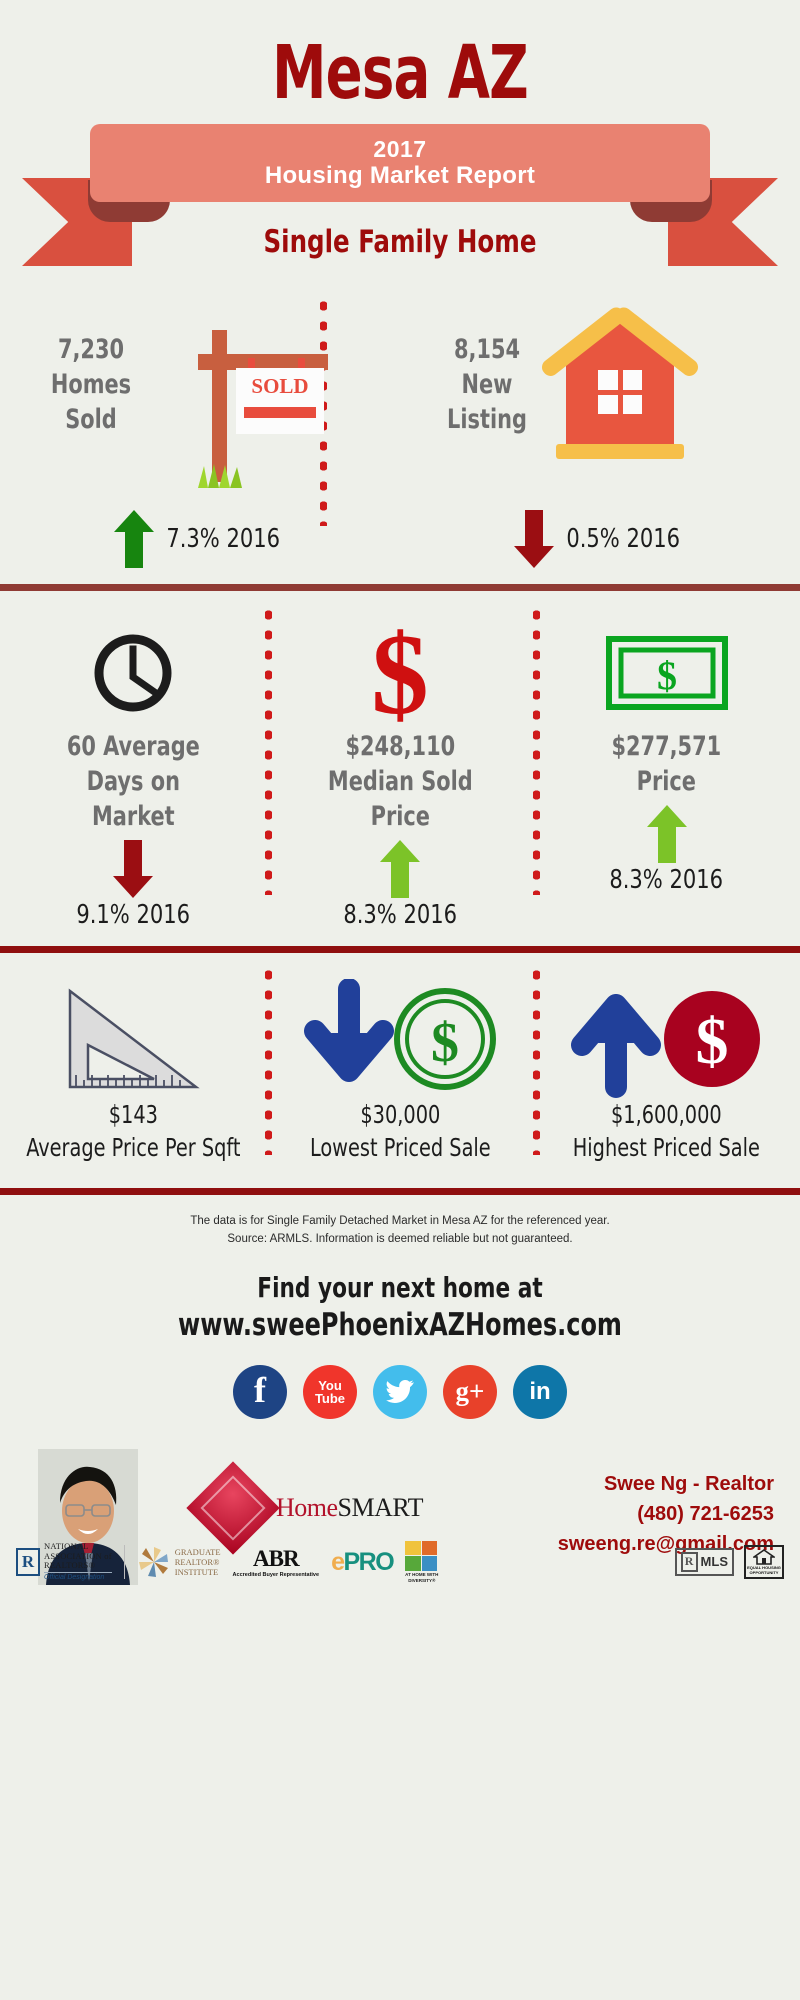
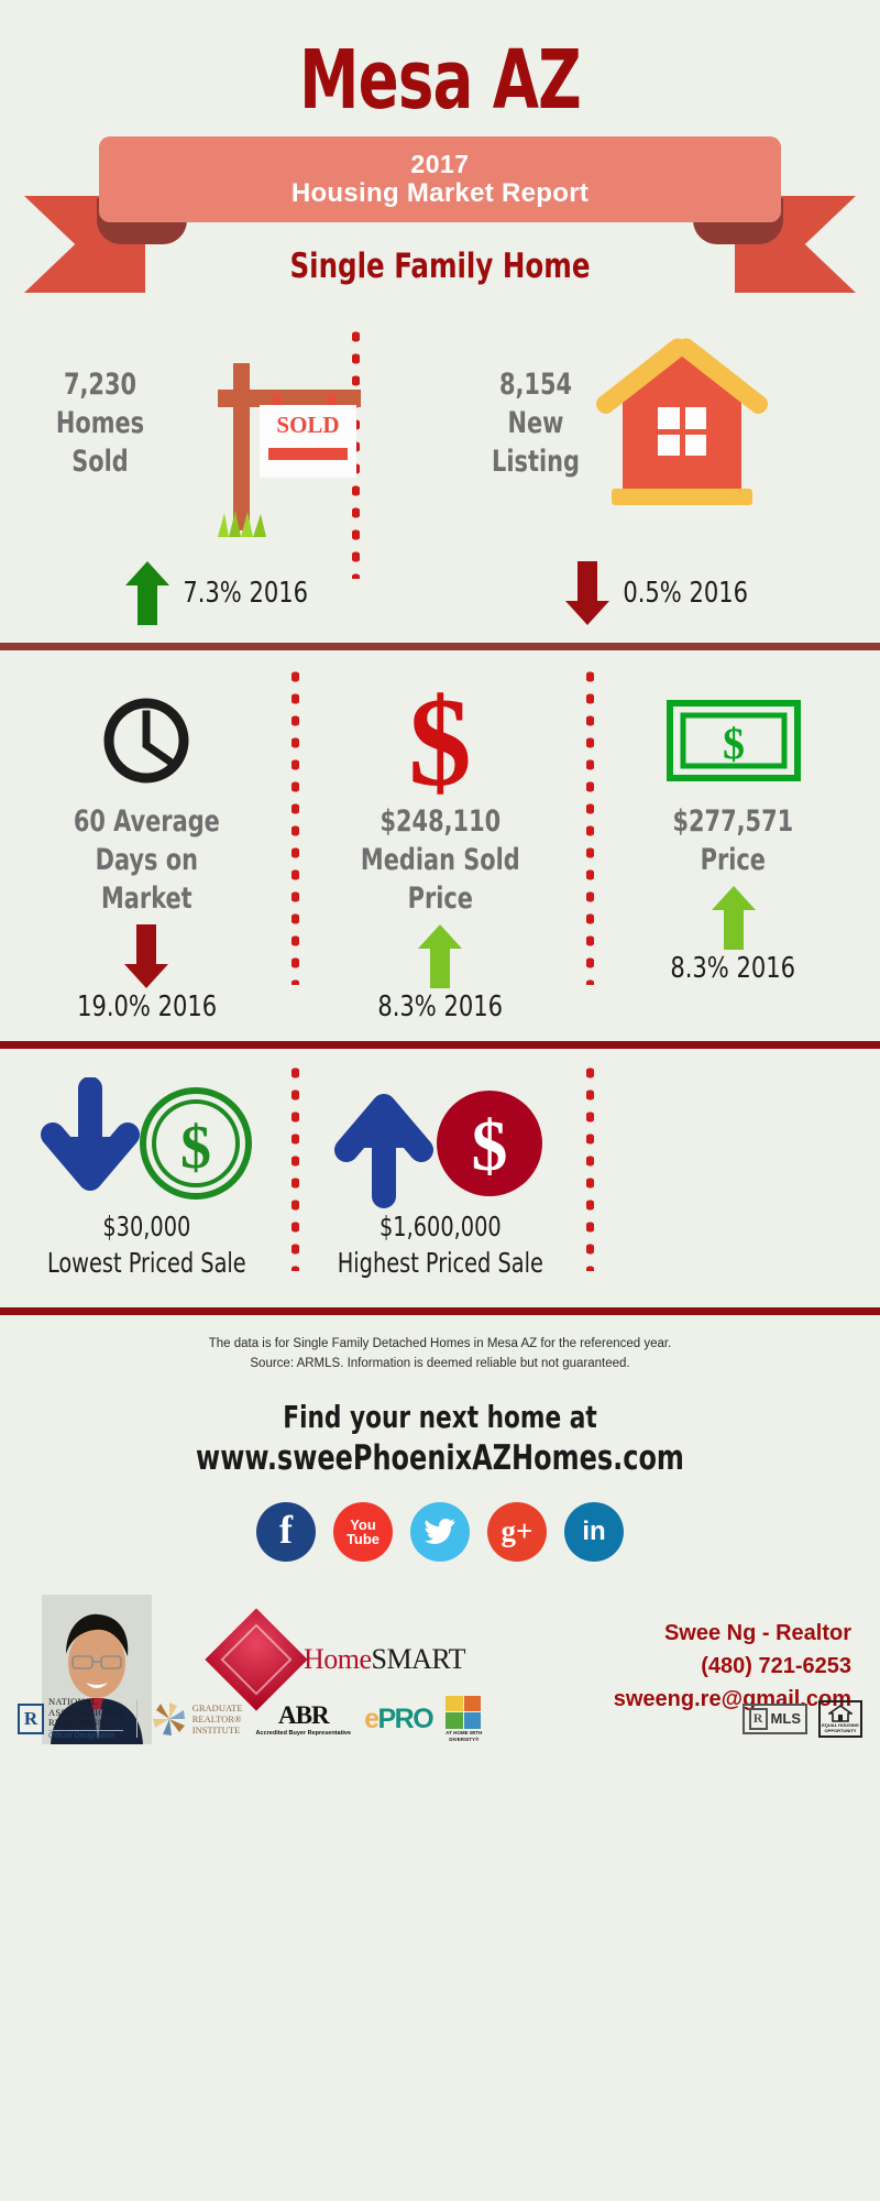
  Mesa AZ
  2017
  Housing Market Report
  Single Family Home
  7,230
  Homes
  Sold
  SOLD
  7.3% 2016
  8,154
  New
  Listing
  0.5% 2016
  60 Average
  Days on
  Market
- 9.1% 2016
+ 19.0% 2016
  $
  $248,110
  Median Sold
  Price
  8.3% 2016
  $
  $277,571
  Price
  8.3% 2016
- $143
- Average Price Per Sqft
  $
  $30,000
  Lowest Priced Sale
  $
  $1,600,000
  Highest Priced Sale
- The data is for Single Family Detached Market in Mesa AZ for the referenced year.
+ The data is for Single Family Detached Homes in Mesa AZ for the referenced year.
  Source: ARMLS. Information is deemed reliable but not guaranteed.
  Find your next home at
  www.sweePhoenixAZHomes.com
  f
  You
  Tube
  g+
  in
  HomeSMART
  Swee Ng - Realtor
  (480) 721-6253
  sweeng.re@gmail.com
  R
  NATIONAL
  ASSOCIATION of
  REALTORS®
  GRADUATE
  REALTOR®
  INSTITUTE
  ABR
  e
  PRO
  R
  MLS
